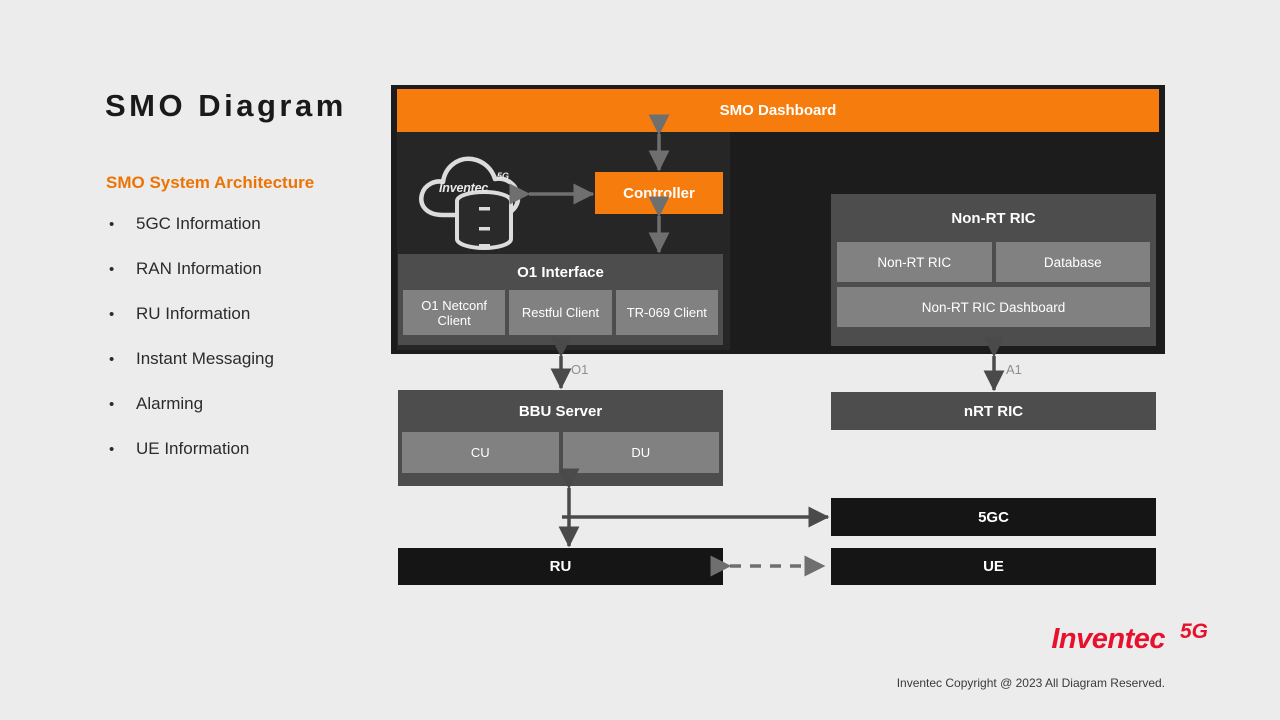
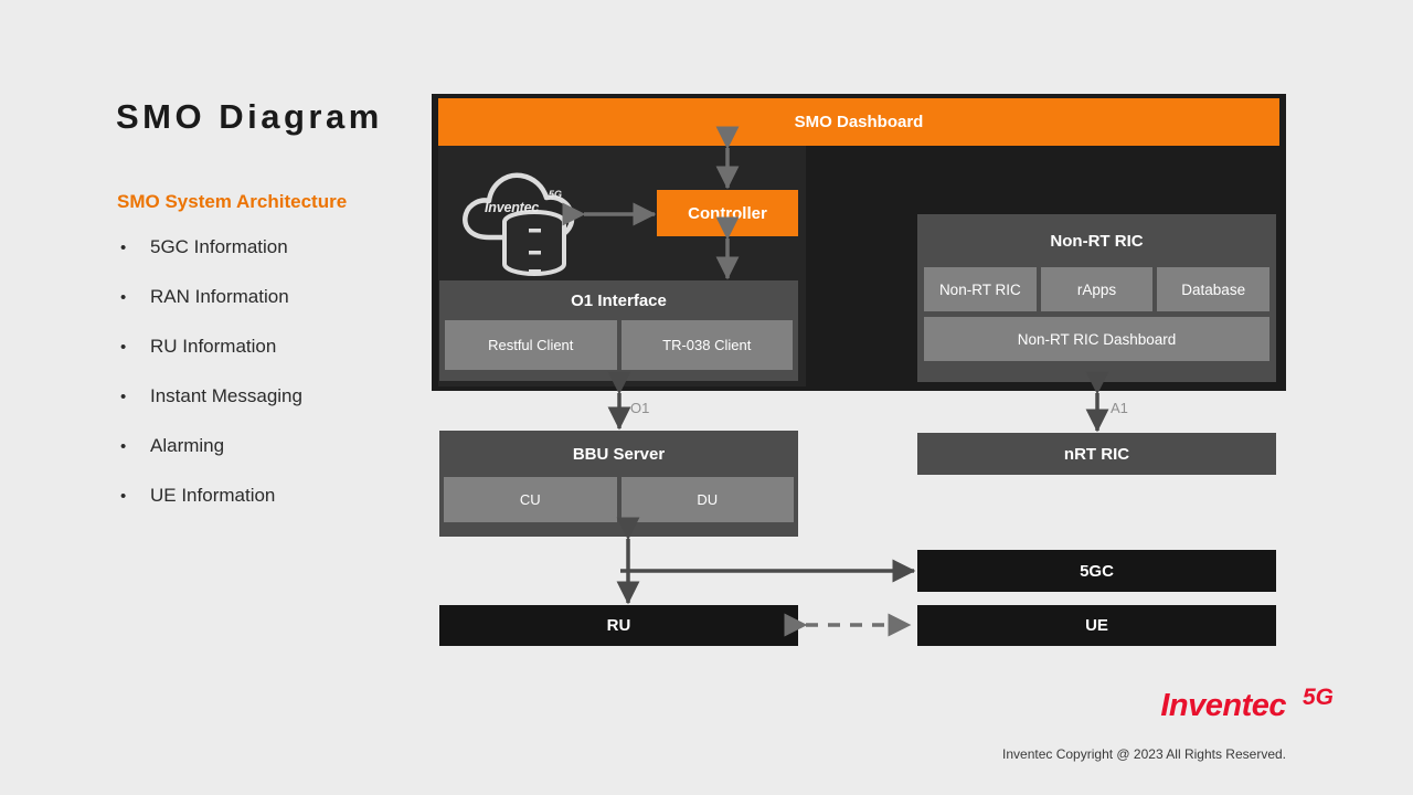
  SMO Diagram
  SMO System Architecture
  •
  5GC Information
  •
  RAN Information
  •
  RU Information
  •
  Instant Messaging
  •
  Alarming
  •
  UE Information
  SMO Dashboard
  Inventec
  5G
  Controller
  O1 Interface
- O1 Netconf Client
  Restful Client
- TR-069 Client
+ TR-038 Client
  Non-RT RIC
  Non-RT RIC
+ rApps
  Database
  Non-RT RIC Dashboard
  BBU Server
  CU
  DU
  nRT RIC
  5GC
  RU
  UE
  O1
  A1
  Inventec
  5G
- Inventec Copyright @ 2023 All Diagram Reserved.
+ Inventec Copyright @ 2023 All Rights Reserved.
